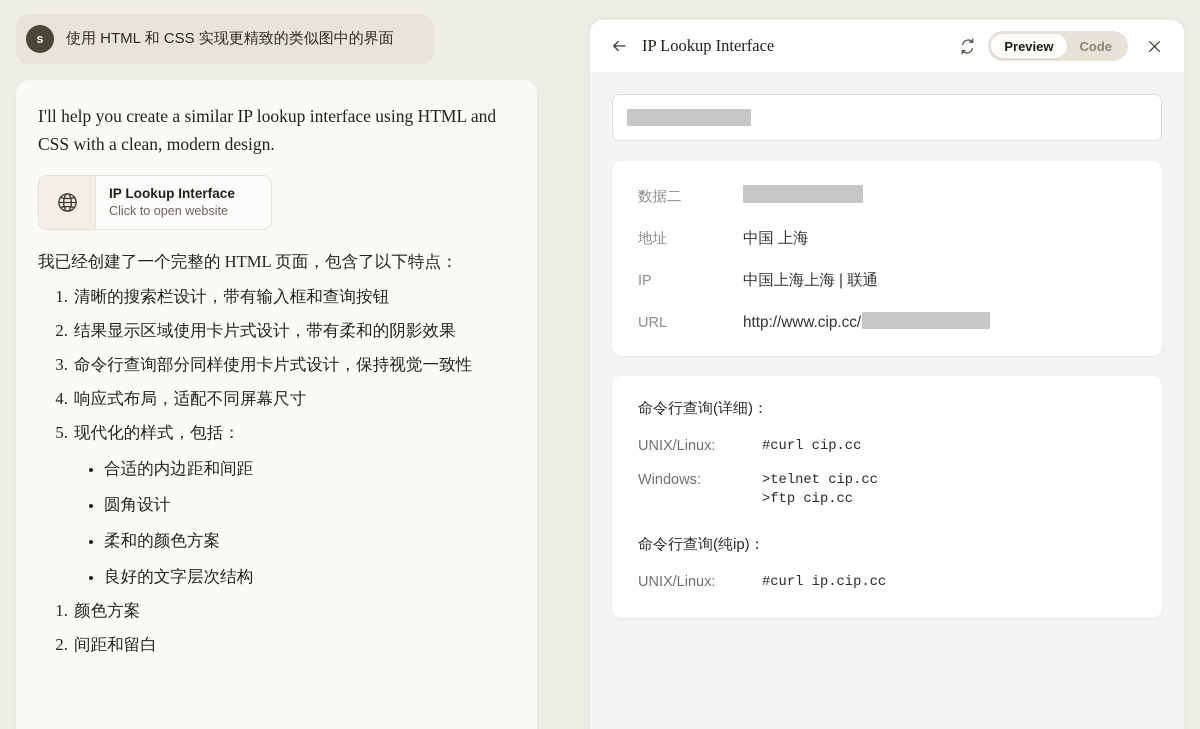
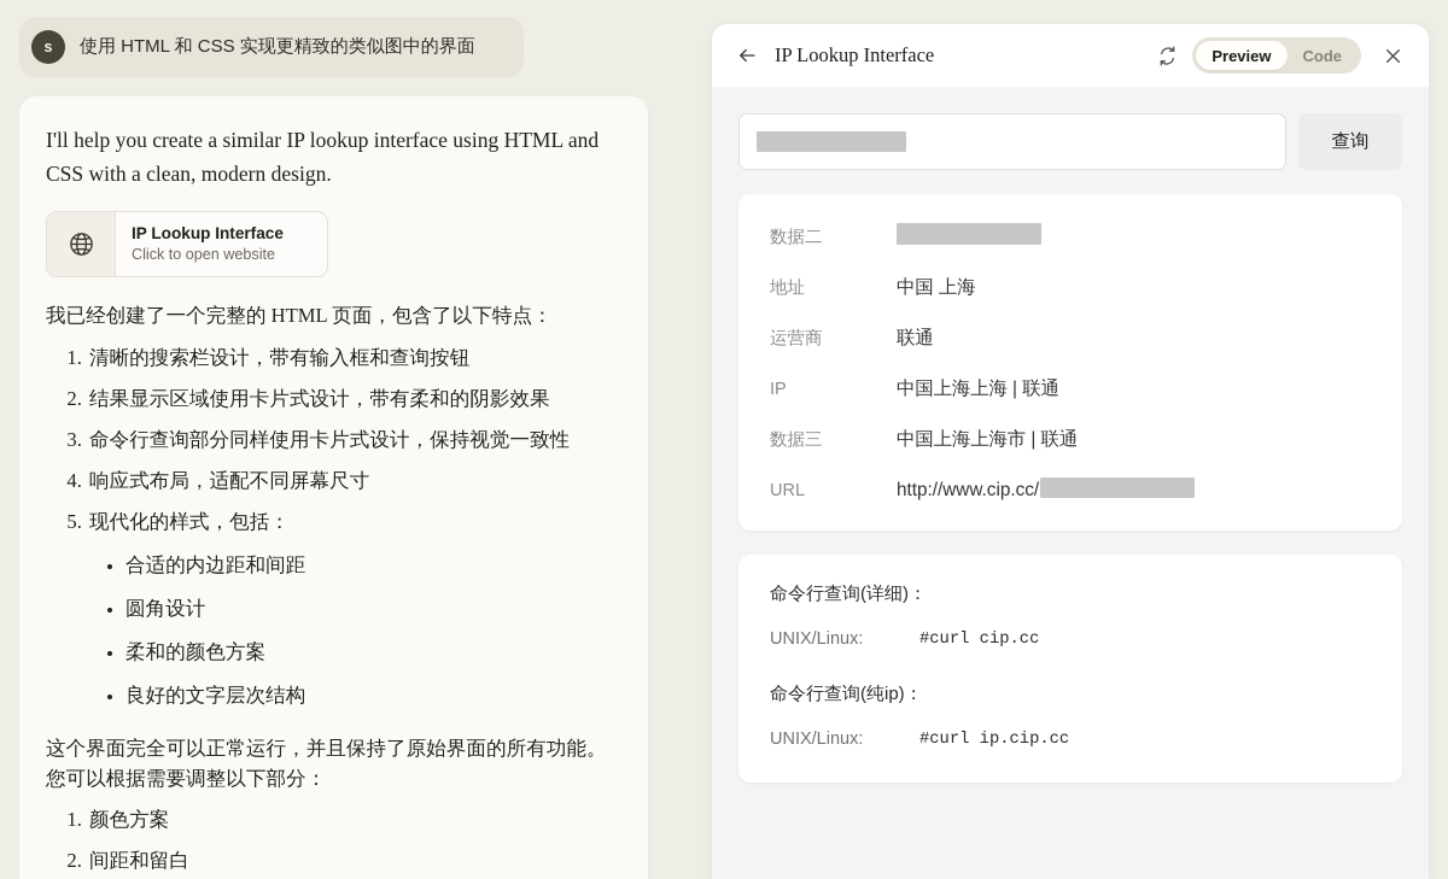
  s
  使用 HTML 和 CSS 实现更精致的类似图中的界面
  I'll help you create a similar IP lookup interface using HTML and CSS with a clean, modern design.
  IP Lookup Interface
  Click to open website
  我已经创建了一个完整的 HTML 页面，包含了以下特点：
  清晰的搜索栏设计，带有输入框和查询按钮
  结果显示区域使用卡片式设计，带有柔和的阴影效果
  命令行查询部分同样使用卡片式设计，保持视觉一致性
  响应式布局，适配不同屏幕尺寸
  现代化的样式，包括：
  合适的内边距和间距
  圆角设计
  柔和的颜色方案
  良好的文字层次结构
+ 这个界面完全可以正常运行，并且保持了原始界面的所有功能。您可以根据需要调整以下部分：
  颜色方案
  间距和留白
  IP Lookup Interface
  Preview
  Code
+ 查询
  数据二
  地址
  中国 上海
+ 运营商
+ 联通
  IP
  中国上海上海 | 联通
+ 数据三
+ 中国上海上海市 | 联通
  URL
  http://www.cip.cc/
  命令行查询(详细)：
  UNIX/Linux:
  #curl cip.cc
- Windows:
- >telnet cip.cc
- >ftp cip.cc
  命令行查询(纯ip)：
  UNIX/Linux:
  #curl ip.cip.cc
